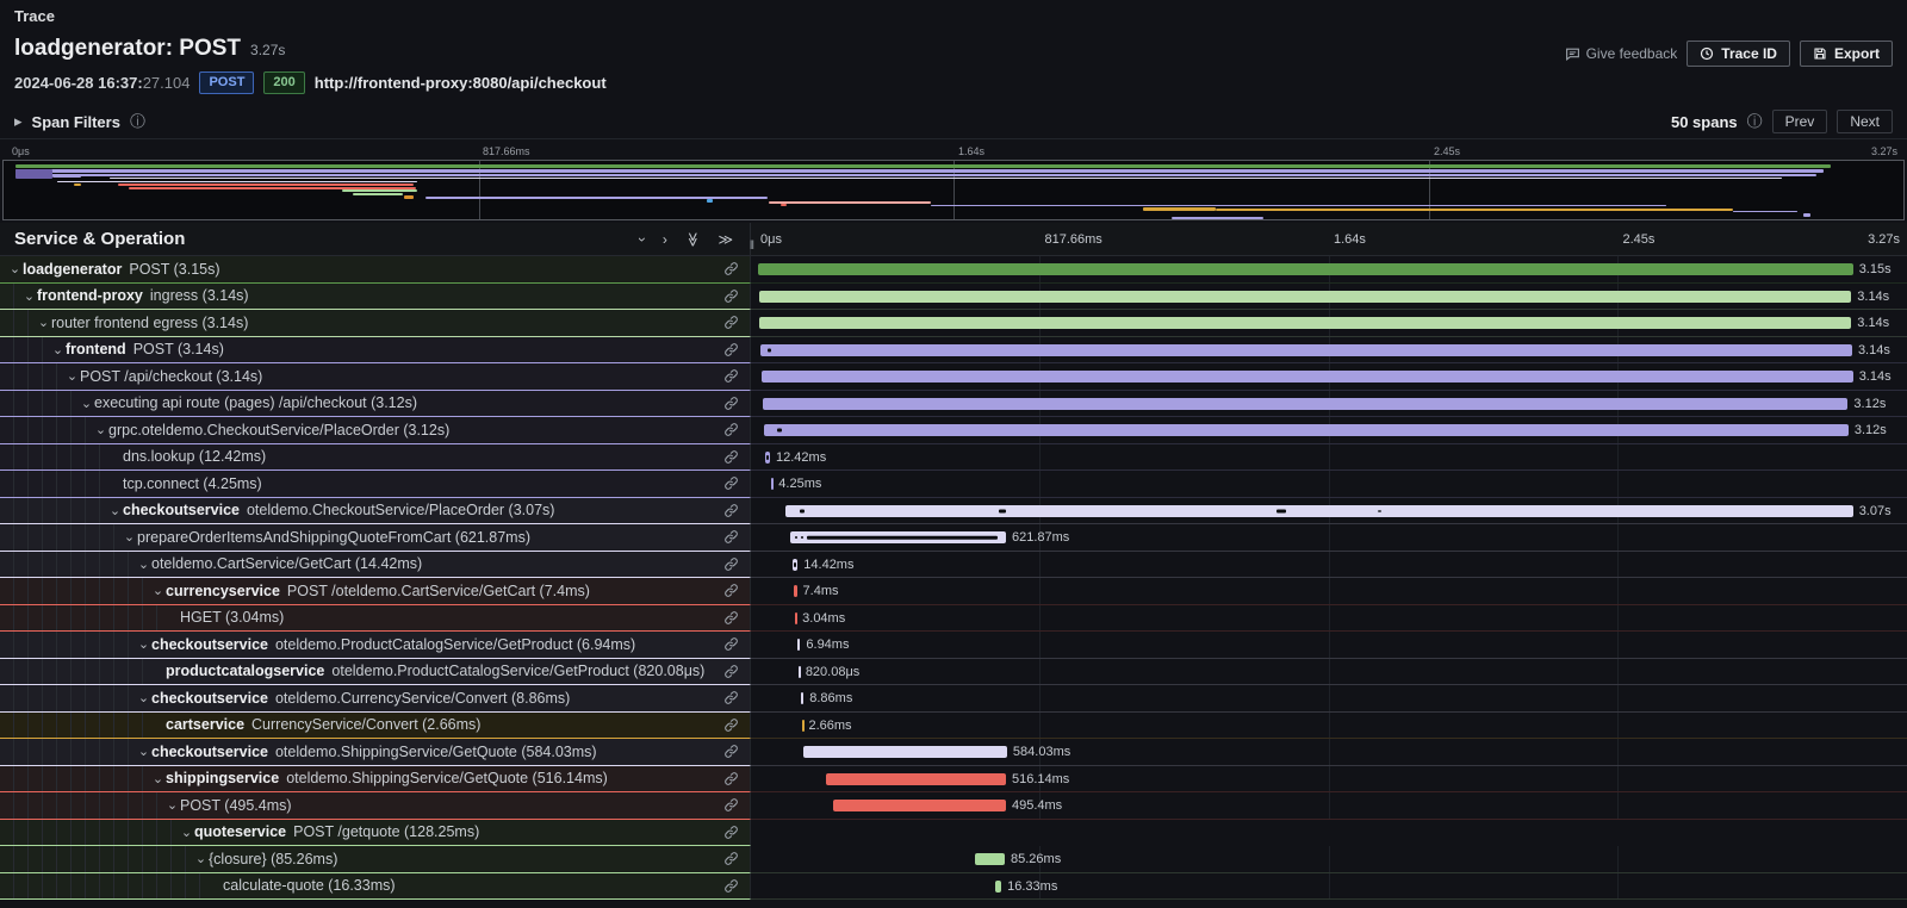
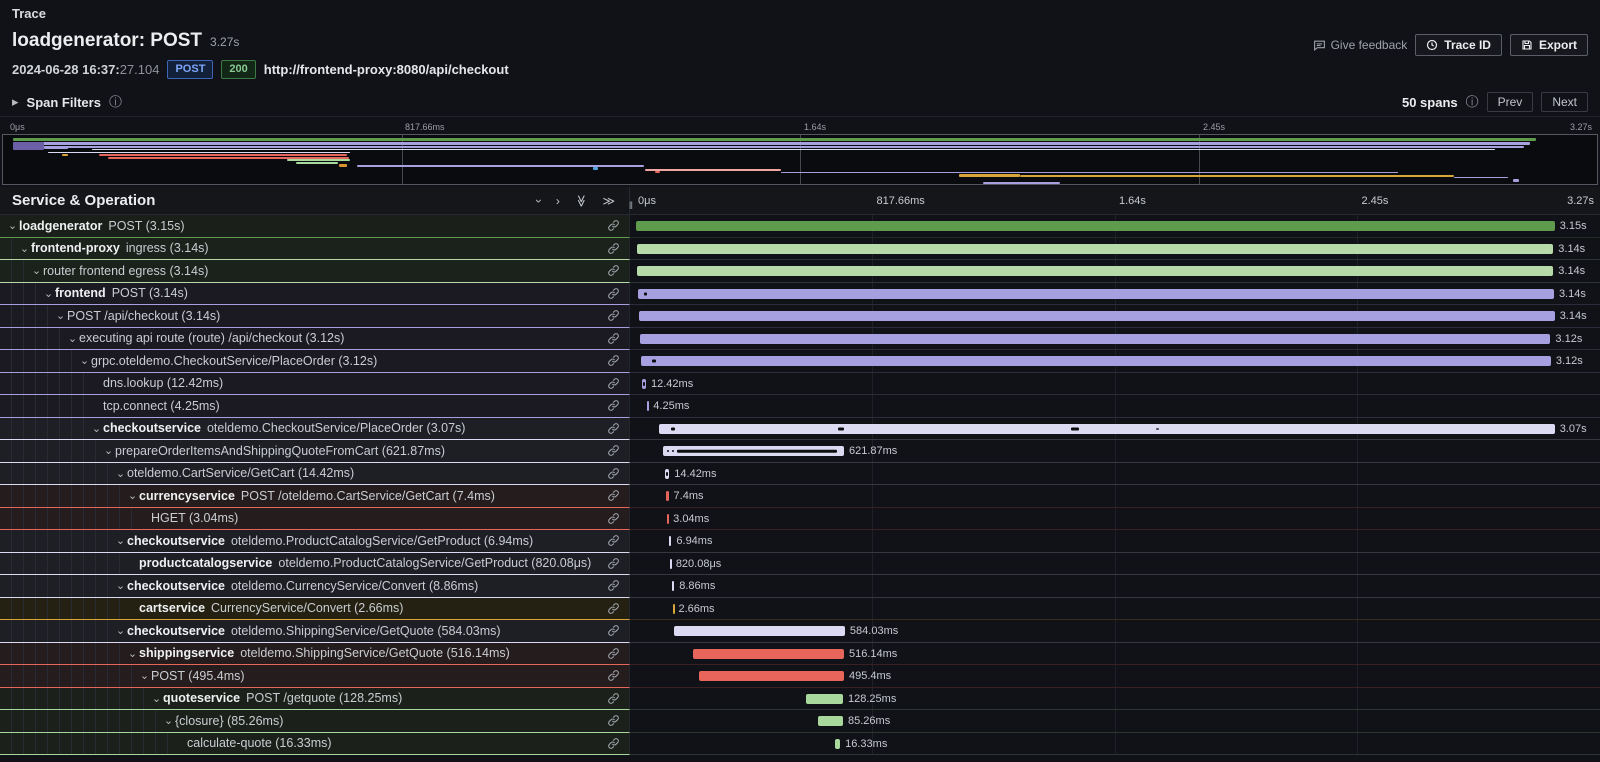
  Trace
  loadgenerator: POST
  3.27s
  Give feedback
  Trace ID
  Export
  2024-06-28 16:37:27.104
  POST
  200
  http://frontend-proxy:8080/api/checkout
  ▸
  Span Filters
  ⓘ
  50 spans
  ⓘ
  Prev
  Next
  0μs
  817.66ms
  1.64s
  2.45s
  3.27s
  Service & Operation
  ›
  ≫
  ‖
  0μs
  817.66ms
  1.64s
  2.45s
  3.27s
  ⌄
  loadgenerator
  POST (3.15s)
  3.15s
  ⌄
  frontend-proxy
  ingress (3.14s)
  3.14s
  ⌄
  router frontend egress (3.14s)
  3.14s
  ⌄
  frontend
  POST (3.14s)
  3.14s
  ⌄
  POST /api/checkout (3.14s)
  3.14s
  ⌄
- executing api route (pages) /api/checkout (3.12s)
+ executing api route (route) /api/checkout (3.12s)
  3.12s
  ⌄
  grpc.oteldemo.CheckoutService/PlaceOrder (3.12s)
  3.12s
  dns.lookup (12.42ms)
  12.42ms
  tcp.connect (4.25ms)
  4.25ms
  ⌄
  checkoutservice
  oteldemo.CheckoutService/PlaceOrder (3.07s)
  3.07s
  ⌄
  prepareOrderItemsAndShippingQuoteFromCart (621.87ms)
  621.87ms
  ⌄
  oteldemo.CartService/GetCart (14.42ms)
  14.42ms
  ⌄
  currencyservice
  POST /oteldemo.CartService/GetCart (7.4ms)
  7.4ms
  HGET (3.04ms)
  3.04ms
  ⌄
  checkoutservice
  oteldemo.ProductCatalogService/GetProduct (6.94ms)
  6.94ms
  productcatalogservice
  oteldemo.ProductCatalogService/GetProduct (820.08μs)
  820.08μs
  ⌄
  checkoutservice
  oteldemo.CurrencyService/Convert (8.86ms)
  8.86ms
  cartservice
  CurrencyService/Convert (2.66ms)
  2.66ms
  ⌄
  checkoutservice
  oteldemo.ShippingService/GetQuote (584.03ms)
  584.03ms
  ⌄
  shippingservice
  oteldemo.ShippingService/GetQuote (516.14ms)
  516.14ms
  ⌄
  POST (495.4ms)
  495.4ms
  ⌄
  quoteservice
  POST /getquote (128.25ms)
+ 128.25ms
  ⌄
  {closure} (85.26ms)
  85.26ms
  calculate-quote (16.33ms)
  16.33ms
